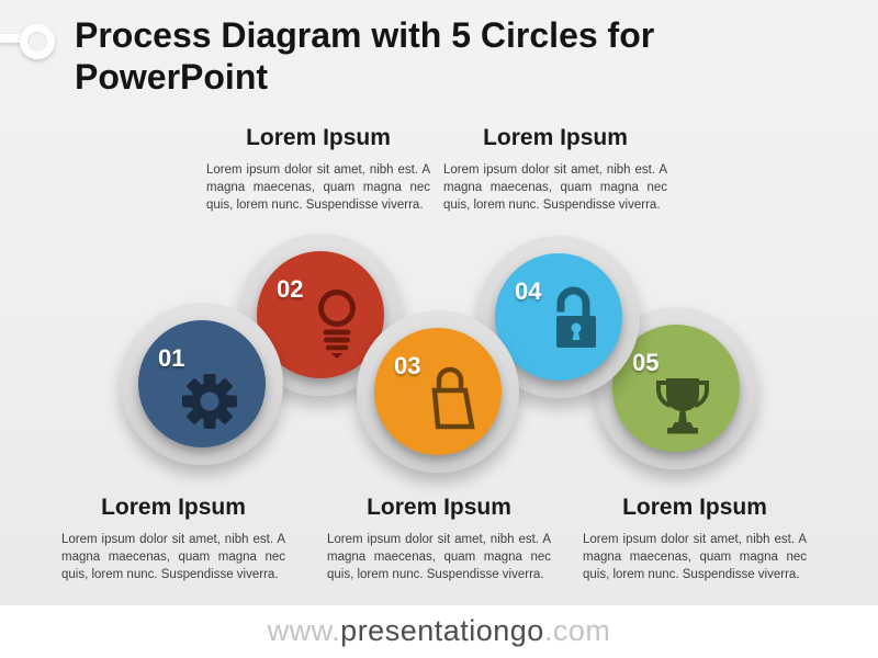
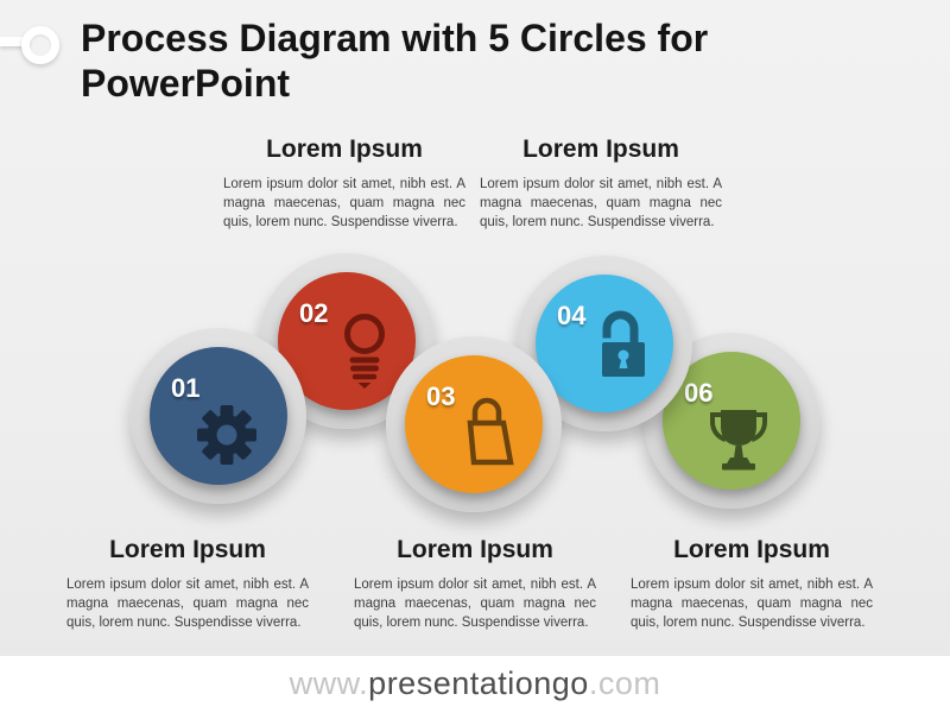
  Process Diagram with 5 Circles for
  PowerPoint
  Lorem Ipsum
  Lorem ipsum dolor sit amet, nibh est. A magna maecenas, quam magna nec quis, lorem nunc. Suspendisse viverra.
  Lorem Ipsum
  Lorem ipsum dolor sit amet, nibh est. A magna maecenas, quam magna nec quis, lorem nunc. Suspendisse viverra.
  01
  02
  03
  04
- 05
+ 06
  Lorem Ipsum
  Lorem ipsum dolor sit amet, nibh est. A magna maecenas, quam magna nec quis, lorem nunc. Suspendisse viverra.
  Lorem Ipsum
  Lorem ipsum dolor sit amet, nibh est. A magna maecenas, quam magna nec quis, lorem nunc. Suspendisse viverra.
  Lorem Ipsum
  Lorem ipsum dolor sit amet, nibh est. A magna maecenas, quam magna nec quis, lorem nunc. Suspendisse viverra.
  www.presentationgo.com
